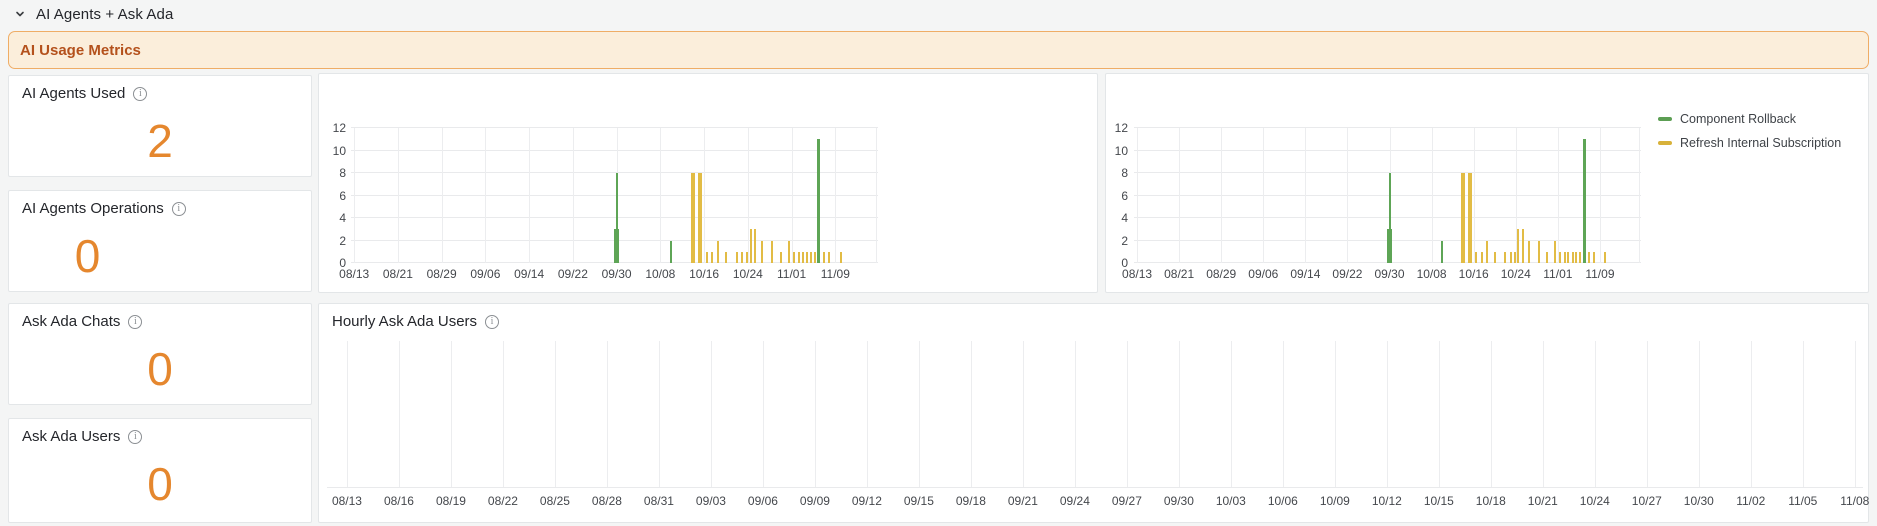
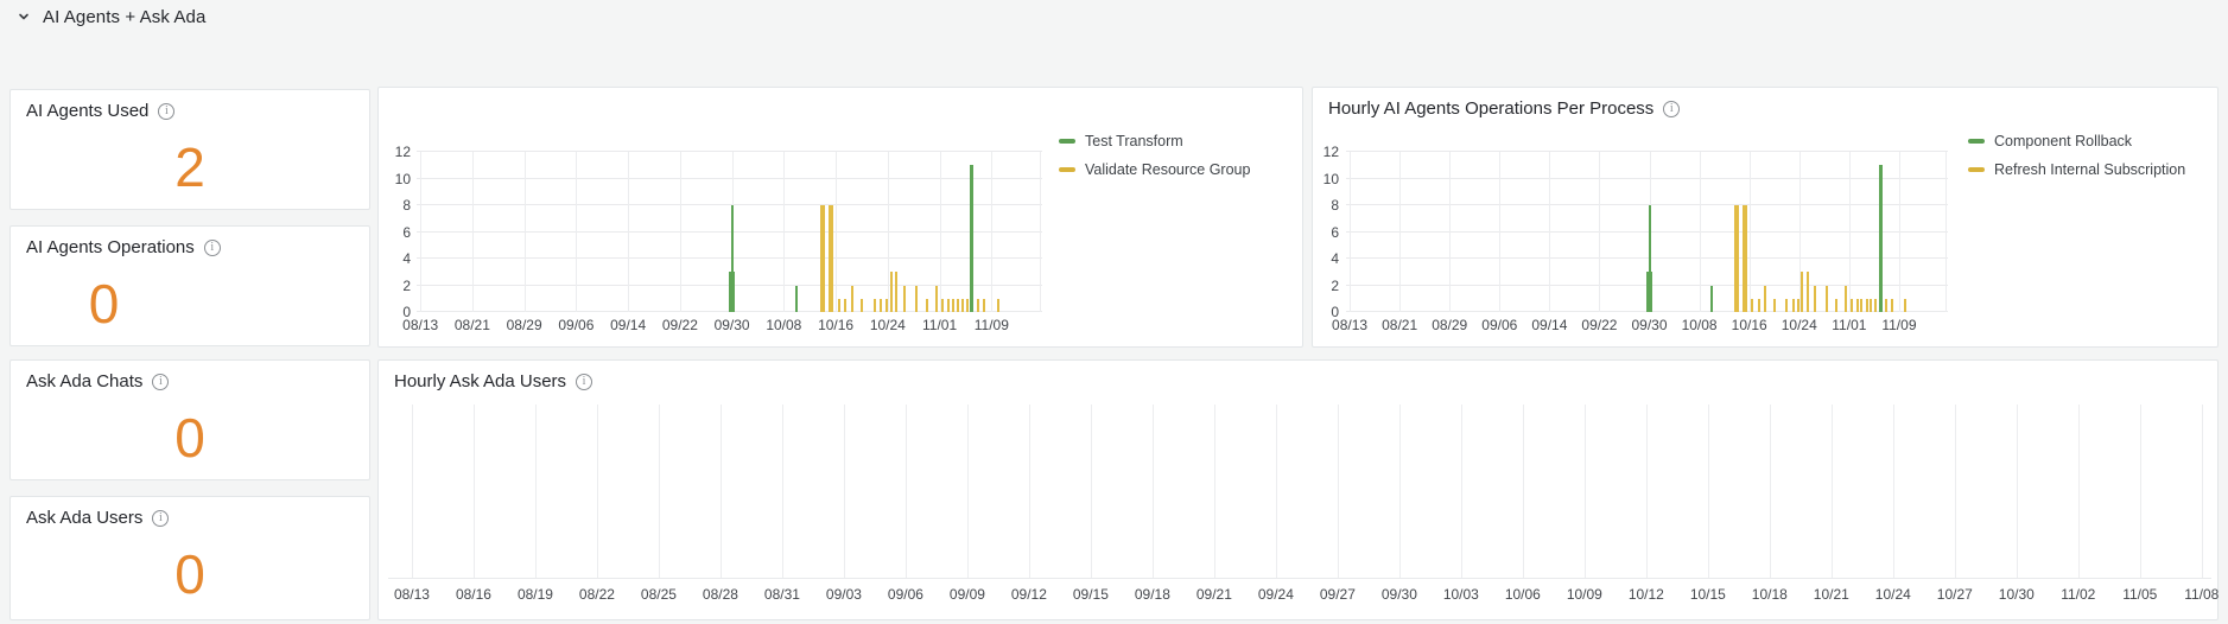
  AI Agents + Ask Ada
- AI Usage Metrics
  AI Agents Used
  2
  AI Agents Operations
  0
  Ask Ada Chats
  0
  Ask Ada Users
  0
  0
  2
  4
  6
  8
  10
  12
  08/13
  08/21
  08/29
  09/06
  09/14
  09/22
  09/30
  10/08
  10/16
  10/24
  11/01
  11/09
+ Test Transform
+ Validate Resource Group
+ Hourly AI Agents Operations Per Process
  0
  2
  4
  6
  8
  10
  12
  08/13
  08/21
  08/29
  09/06
  09/14
  09/22
  09/30
  10/08
  10/16
  10/24
  11/01
  11/09
  Component Rollback
  Refresh Internal Subscription
  Hourly Ask Ada Users
  08/13
  08/16
  08/19
  08/22
  08/25
  08/28
  08/31
  09/03
  09/06
  09/09
  09/12
  09/15
  09/18
  09/21
  09/24
  09/27
  09/30
  10/03
  10/06
  10/09
  10/12
  10/15
  10/18
  10/21
  10/24
  10/27
  10/30
  11/02
  11/05
  11/08
